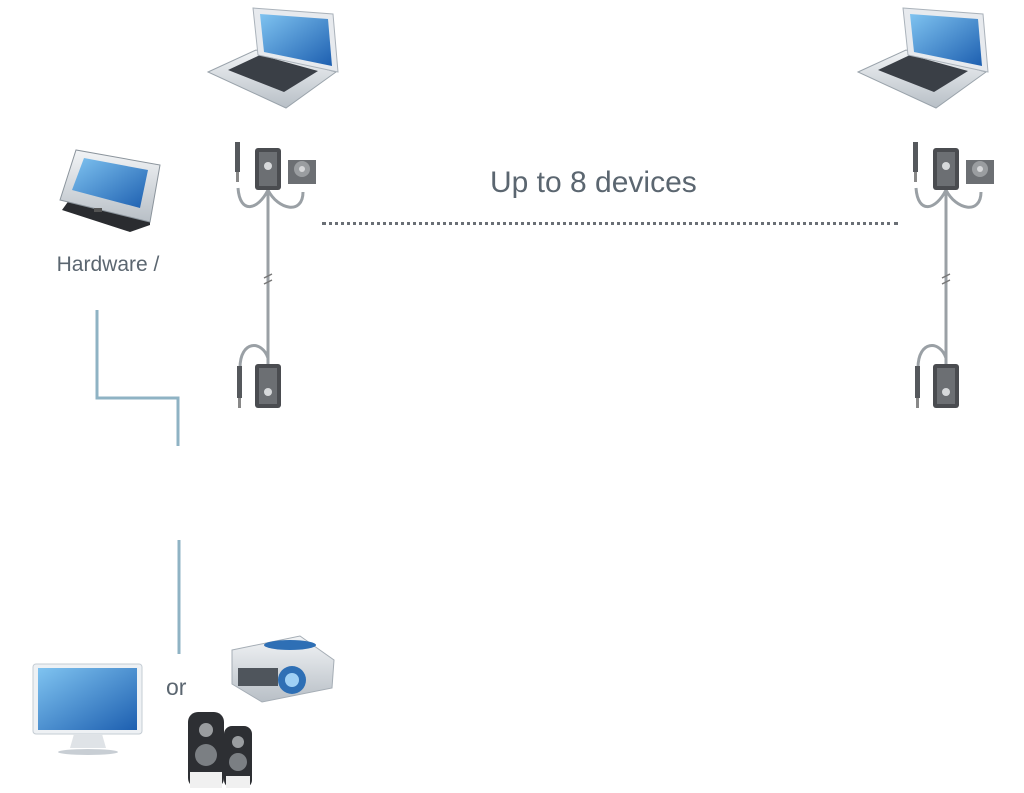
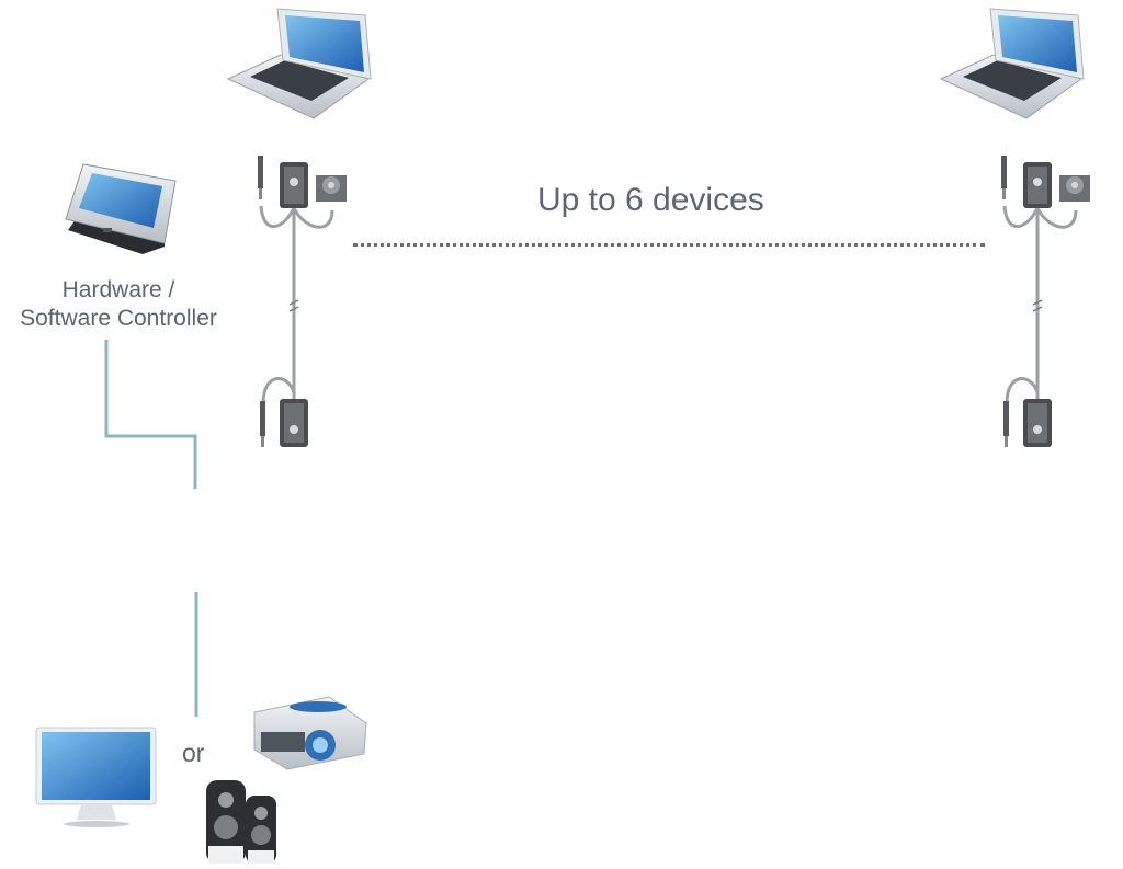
- Up to 8 devices
+ Up to 6 devices
  Hardware /
+ Software Controller
  or
